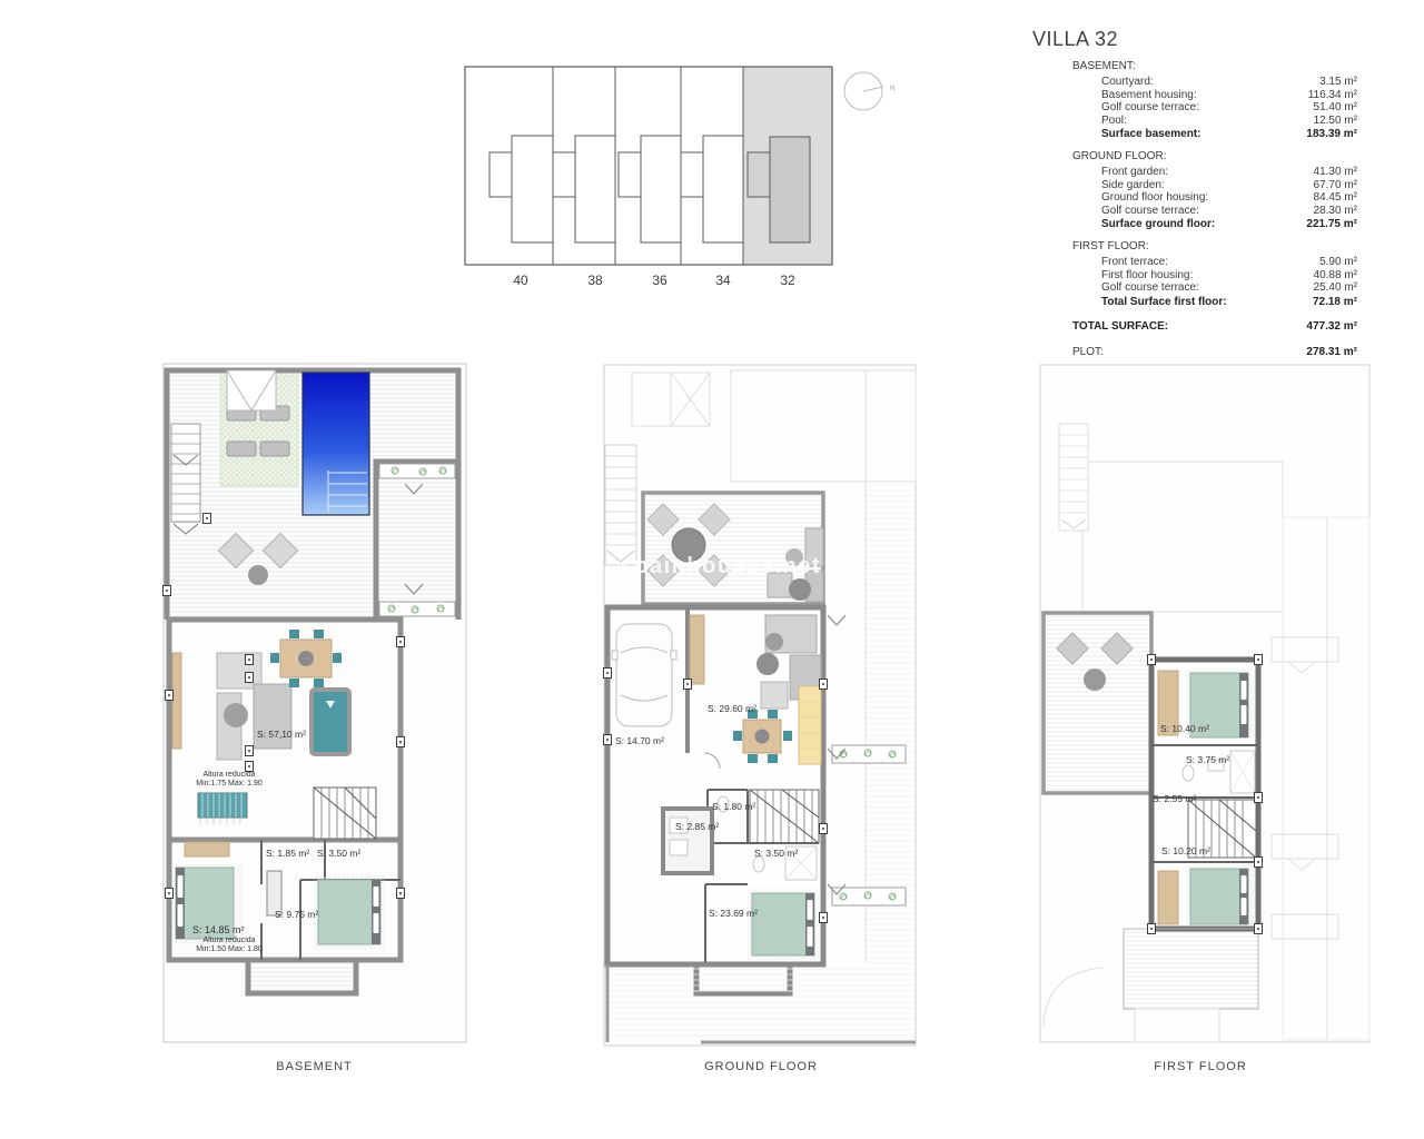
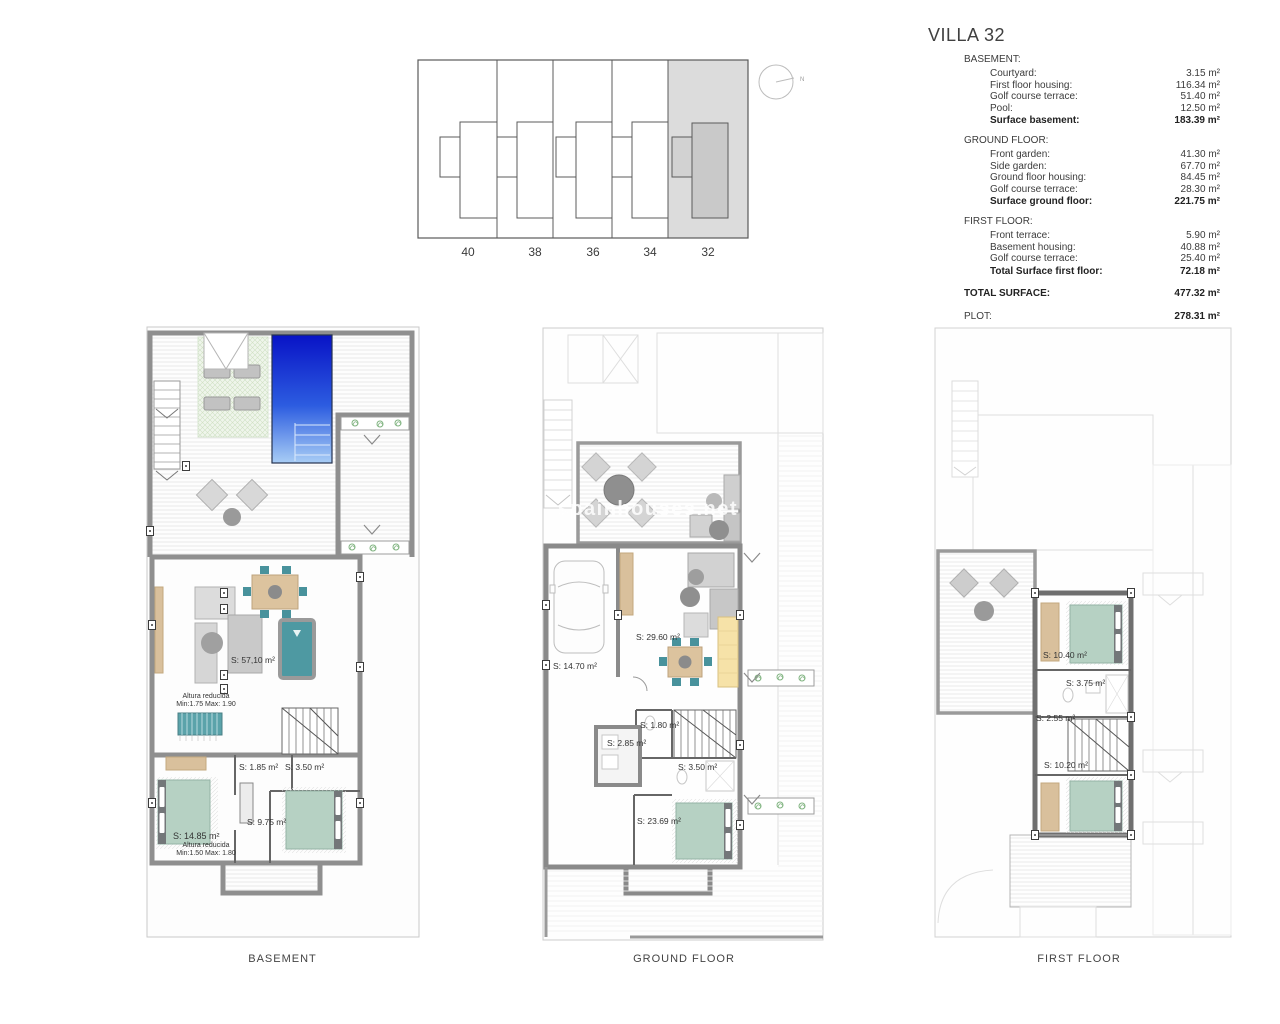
  40
  38
  36
  34
  32
  VILLA 32
  BASEMENT:
  Courtyard:
  3.15 m²
- Basement housing:
+ First floor housing:
  116.34 m²
  Golf course terrace:
  51.40 m²
  Pool:
  12.50 m²
  Surface basement:
  183.39 m²
  GROUND FLOOR:
  Front garden:
  41.30 m²
  Side garden:
  67.70 m²
  Ground floor housing:
  84.45 m²
  Golf course terrace:
  28.30 m²
  Surface ground floor:
  221.75 m²
  FIRST FLOOR:
  Front terrace:
  5.90 m²
- First floor housing:
+ Basement housing:
  40.88 m²
  Golf course terrace:
  25.40 m²
  Total Surface first floor:
  72.18 m²
  TOTAL SURFACE:
  477.32 m²
  PLOT:
  278.31 m²
  S: 57,10 m²
  S: 1.85 m²
  S: 3.50 m²
  S: 9.75 m²
  S: 14.85 m²
  BASEMENT
  S: 14.70 m²
  S: 29.60 m²
  S: 1.80 m²
  S: 2.85 m²
  S: 3.50 m²
  S: 23.69 m²
  GROUND FLOOR
  S: 10.40 m²
  S: 3.75 m²
  S: 2.55 m²
  S: 10.20 m²
  FIRST FLOOR
  spainhouses.net
